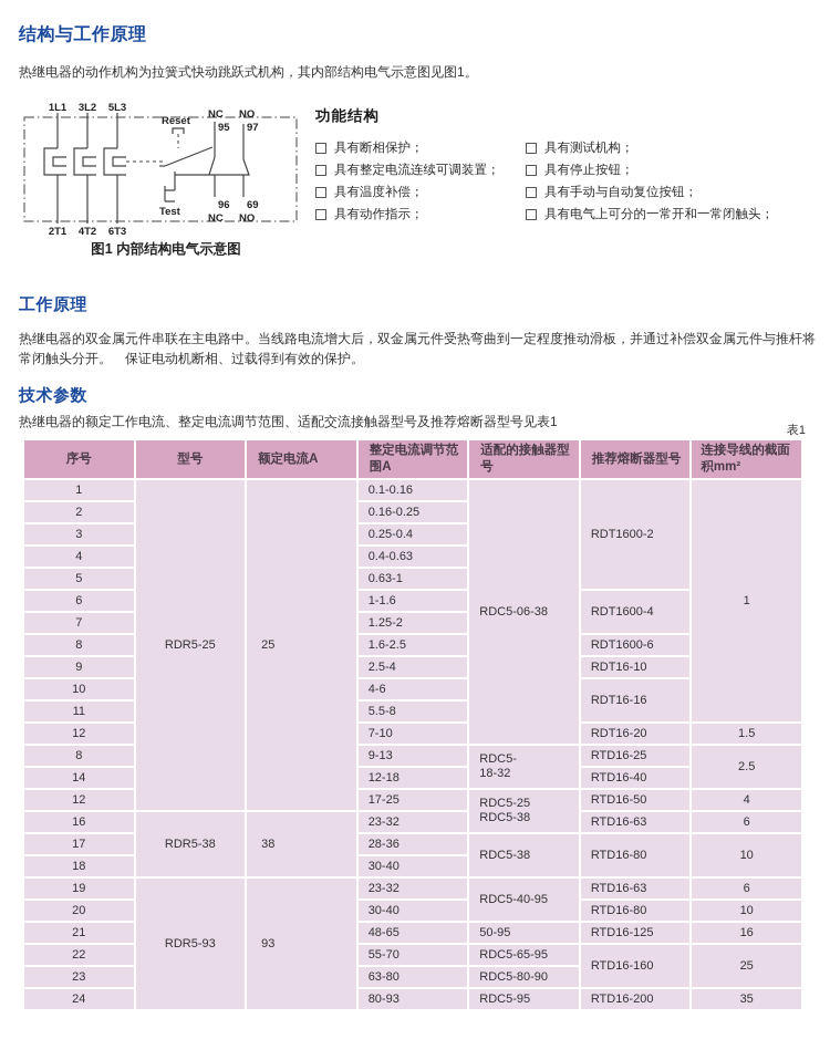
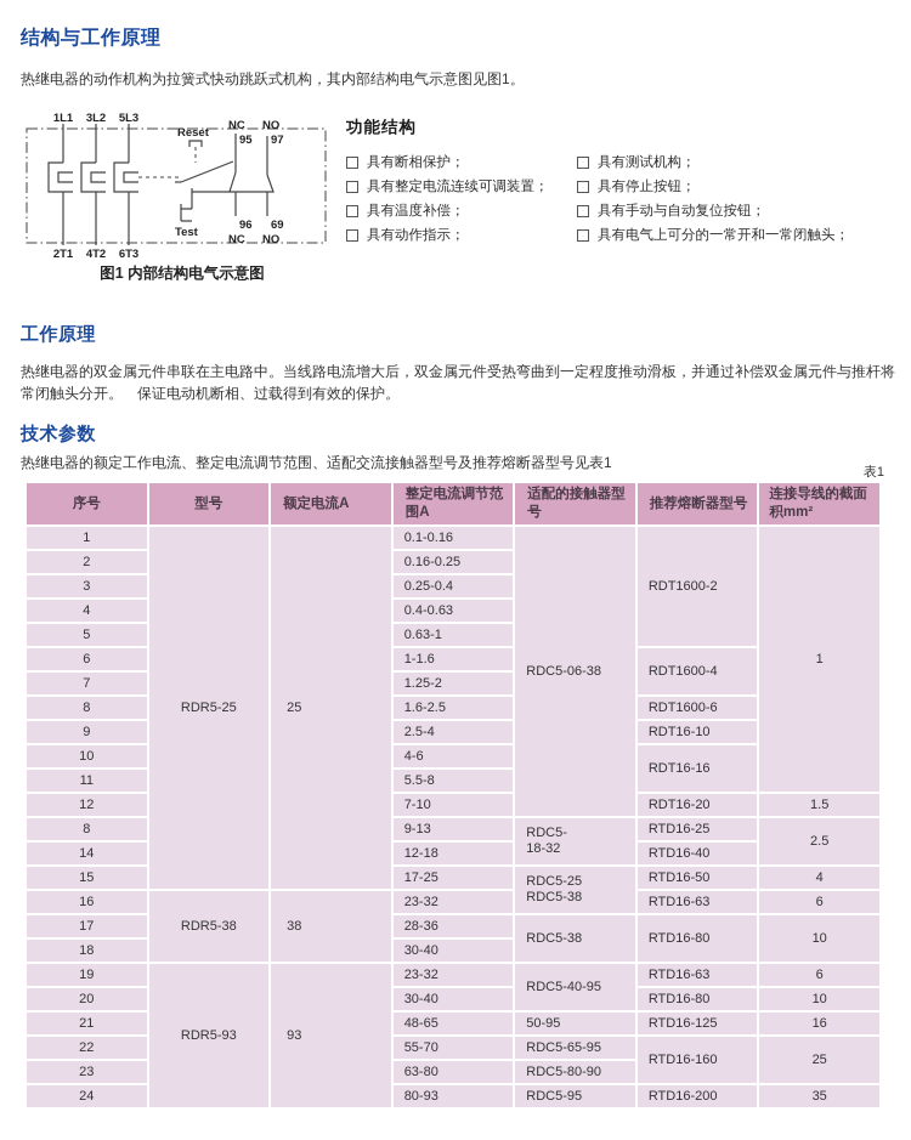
  结构与工作原理
  热继电器的动作机构为拉簧式快动跳跃式机构，其内部结构电气示意图见图1。
  1L1
  3L2
  5L3
  2T1
  4T2
  6T3
  Reset
  NC
  95
  NO
  97
  Test
  96
  69
  NC
  NO
  图1 内部结构电气示意图
  功能结构
  具有断相保护；
  具有整定电流连续可调装置；
  具有温度补偿；
  具有动作指示；
  具有测试机构；
  具有停止按钮；
  具有手动与自动复位按钮；
  具有电气上可分的一常开和一常闭触头；
  工作原理
  热继电器的双金属元件串联在主电路中。当线路电流增大后，双金属元件受热弯曲到一定程度推动滑板，并通过补偿双金属元件与推杆将常闭触头分开。 保证电动机断相、过载得到有效的保护。
  技术参数
  热继电器的额定工作电流、整定电流调节范围、适配交流接触器型号及推荐熔断器型号见表1
  表1
  序号	型号	额定电流A	整定电流调节范围A	适配的接触器型号	推荐熔断器型号	连接导线的截面积mm²
  1	RDR5-25	25	0.1-0.16	RDC5-06-38	RDT1600-2	1
  2	0.16-0.25
  3	0.25-0.4
  4	0.4-0.63
  5	0.63-1
  6	1-1.6	RDT1600-4
  7	1.25-2
  8	1.6-2.5	RDT1600-6
  9	2.5-4	RDT16-10
  10	4-6	RDT16-16
  11	5.5-8
  12	7-10	RDT16-20	1.5
  8	9-13	RDC5- 18-32	RTD16-25	2.5
  14	12-18	RTD16-40
- 12	17-25	RDC5-25 RDC5-38	RTD16-50	4
+ 15	17-25	RDC5-25 RDC5-38	RTD16-50	4
  16	RDR5-38	38	23-32	RTD16-63	6
  17	28-36	RDC5-38	RTD16-80	10
  18	30-40
  19	RDR5-93	93	23-32	RDC5-40-95	RTD16-63	6
  20	30-40	RTD16-80	10
  21	48-65	50-95	RTD16-125	16
  22	55-70	RDC5-65-95	RTD16-160	25
  23	63-80	RDC5-80-90
  24	80-93	RDC5-95	RTD16-200	35
